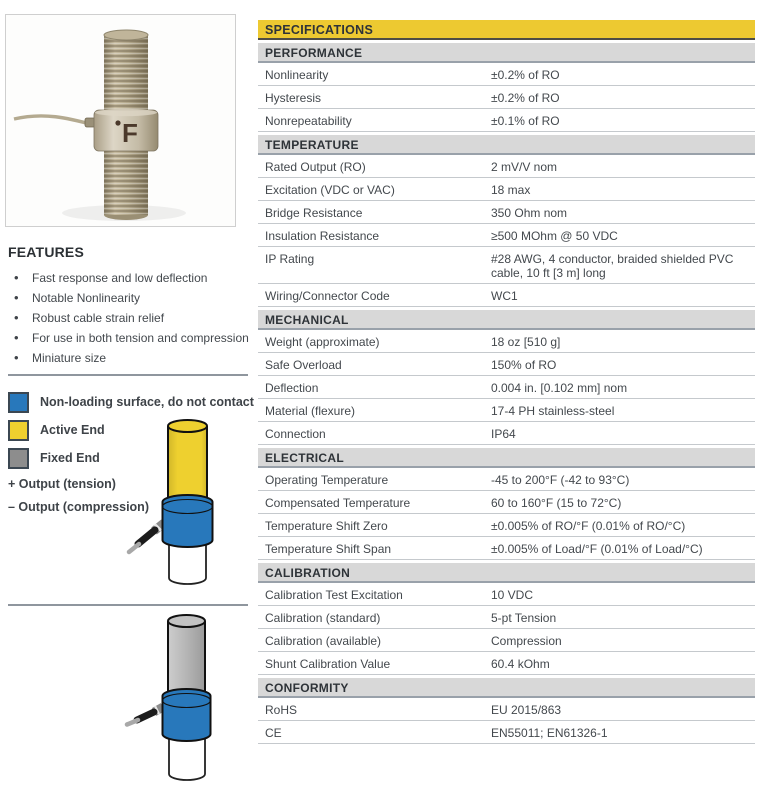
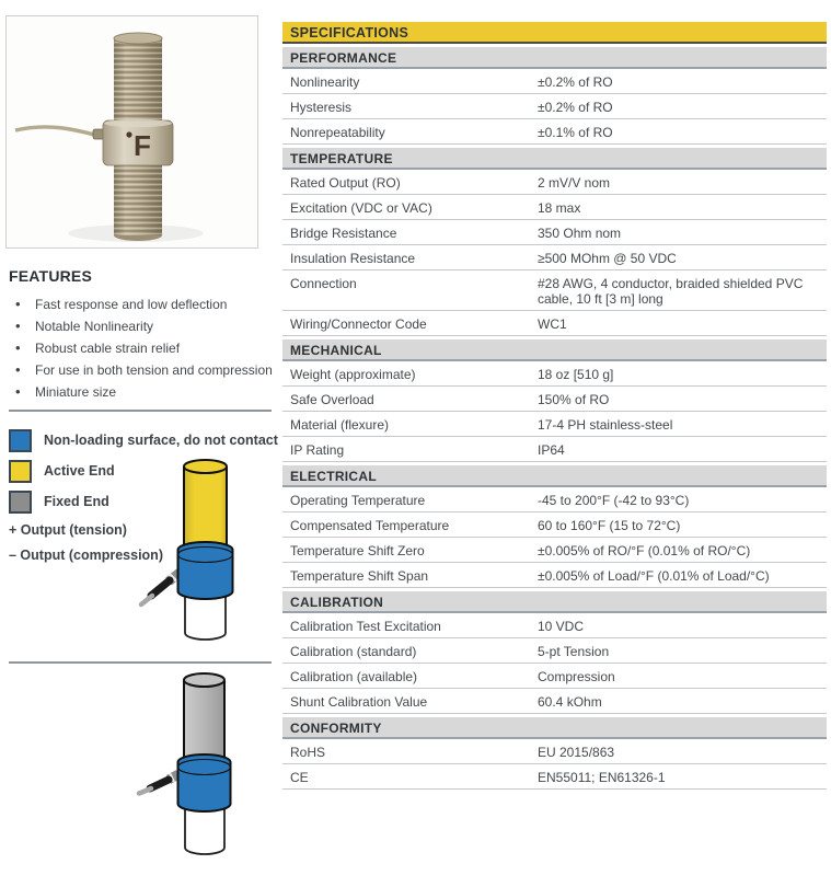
  F
  FEATURES
  Fast response and low deflection
  Notable Nonlinearity
  Robust cable strain relief
  For use in both tension and compression
  Miniature size
  Non-loading surface, do not contact
  Active End
  Fixed End
  + Output (tension)
  – Output (compression)
  SPECIFICATIONS
  PERFORMANCE
  Nonlinearity
  ±0.2% of RO
  Hysteresis
  ±0.2% of RO
  Nonrepeatability
  ±0.1% of RO
  TEMPERATURE
  Rated Output (RO)
  2 mV/V nom
  Excitation (VDC or VAC)
  18 max
  Bridge Resistance
  350 Ohm nom
  Insulation Resistance
  ≥500 MOhm @ 50 VDC
- IP Rating
+ Connection
  #28 AWG, 4 conductor, braided shielded PVC cable, 10 ft [3 m] long
  Wiring/Connector Code
  WC1
  MECHANICAL
  Weight (approximate)
  18 oz [510 g]
  Safe Overload
  150% of RO
- Deflection
- 0.004 in. [0.102 mm] nom
  Material (flexure)
  17-4 PH stainless-steel
- Connection
+ IP Rating
  IP64
  ELECTRICAL
  Operating Temperature
  -45 to 200°F (-42 to 93°C)
  Compensated Temperature
  60 to 160°F (15 to 72°C)
  Temperature Shift Zero
  ±0.005% of RO/°F (0.01% of RO/°C)
  Temperature Shift Span
  ±0.005% of Load/°F (0.01% of Load/°C)
  CALIBRATION
  Calibration Test Excitation
  10 VDC
  Calibration (standard)
  5-pt Tension
  Calibration (available)
  Compression
  Shunt Calibration Value
  60.4 kOhm
  CONFORMITY
  RoHS
  EU 2015/863
  CE
  EN55011; EN61326-1
